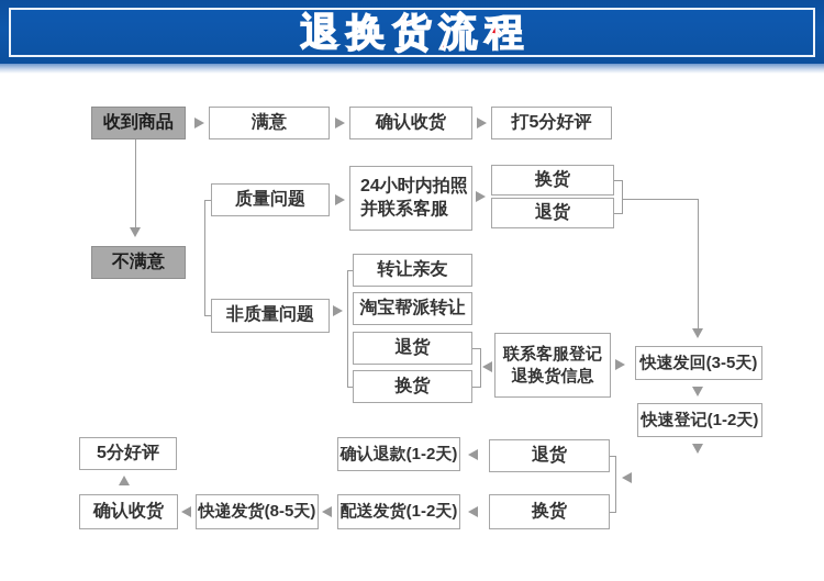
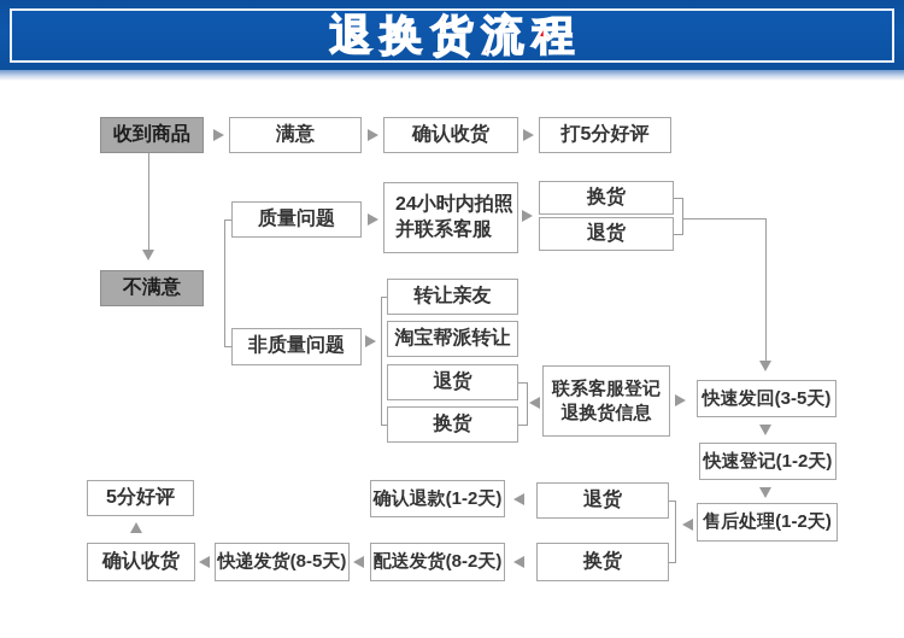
  退换货流程
  收到商品
  满意
  确认收货
  打5分好评
  不满意
  质量问题
  24小时内拍照
  并联系客服
  换货
  退货
  非质量问题
  转让亲友
  淘宝帮派转让
  退货
  换货
  联系客服登记
  退换货信息
  快速发回(3-5天)
  快速登记(1-2天)
+ 售后处理(1-2天)
  确认退款(1-2天)
  退货
  5分好评
  确认收货
  快递发货(8-5天)
- 配送发货(1-2天)
+ 配送发货(8-2天)
  换货
